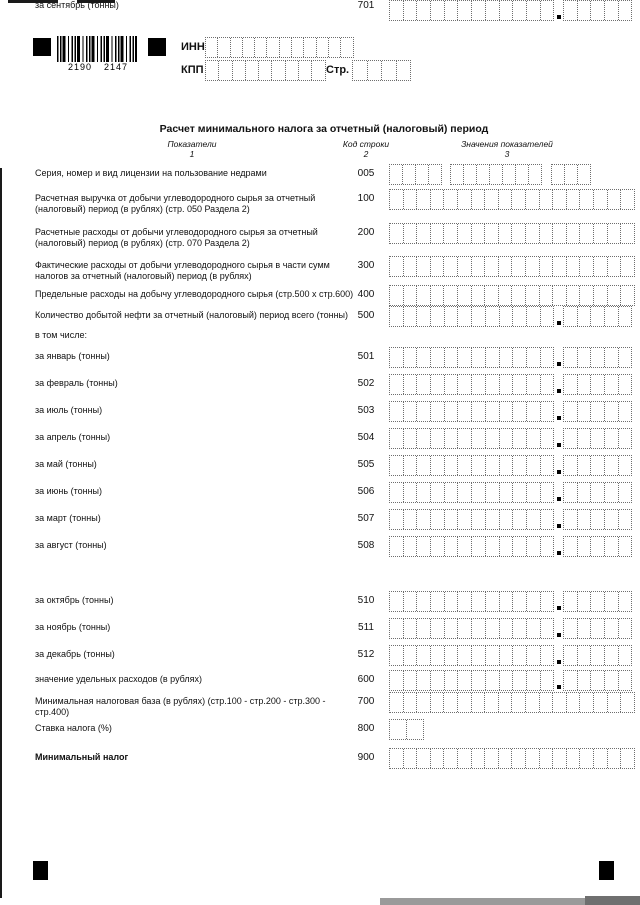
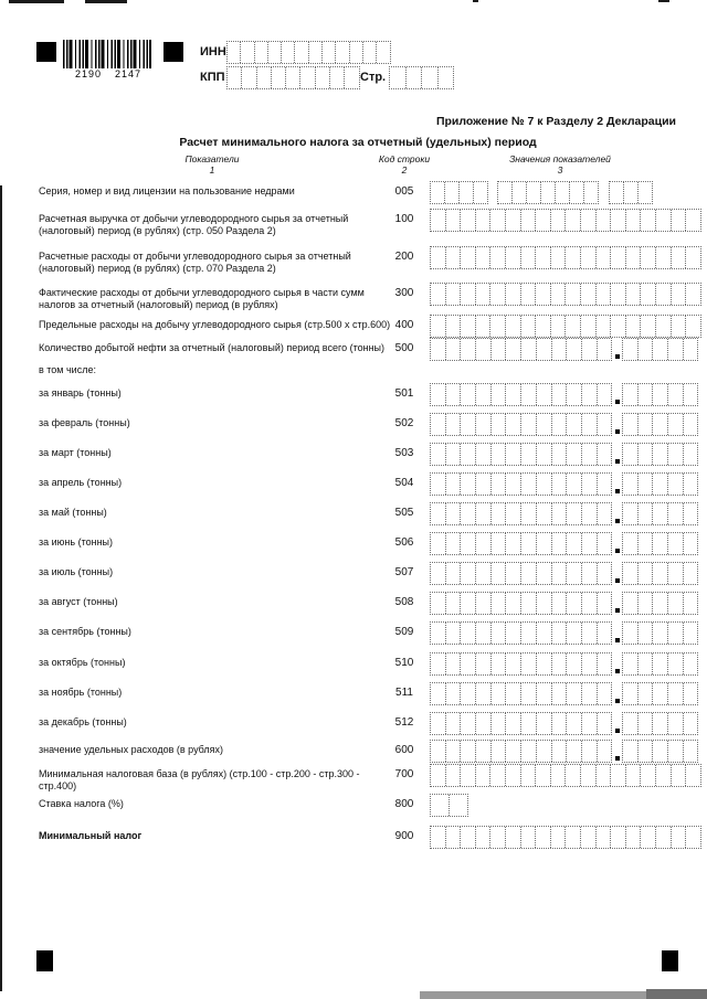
  2190
  2147
  ИНН
  КПП
  Стр.
+ Приложение № 7 к Разделу 2 Декларации
- Расчет минимального налога за отчетный (налоговый) период
+ Расчет минимального налога за отчетный (удельных) период
  Показатели
  1
  Код строки
  2
  Значения показателей
  3
  Серия, номер и вид лицензии на пользование недрами
  005
  Расчетная выручка от добычи углеводородного сырья за отчетный (налоговый) период (в рублях) (стр. 050 Раздела 2)
  100
  Расчетные расходы от добычи углеводородного сырья за отчетный (налоговый) период (в рублях) (стр. 070 Раздела 2)
  200
  Фактические расходы от добычи углеводородного сырья в части сумм налогов за отчетный (налоговый) период (в рублях)
  300
  Предельные расходы на добычу углеводородного сырья (стр.500 х стр.600)
  400
  Количество добытой нефти за отчетный (налоговый) период всего (тонны)
  500
  в том числе:
  за январь (тонны)
  501
  за февраль (тонны)
  502
- за июль (тонны)
+ за март (тонны)
  503
  за апрель (тонны)
  504
  за май (тонны)
  505
  за июнь (тонны)
  506
- за март (тонны)
+ за июль (тонны)
  507
  за август (тонны)
  508
  за сентябрь (тонны)
- 701
+ 509
  за октябрь (тонны)
  510
  за ноябрь (тонны)
  511
  за декабрь (тонны)
  512
  значение удельных расходов (в рублях)
  600
  Минимальная налоговая база (в рублях) (стр.100 - стр.200 - стр.300 - стр.400)
  700
  Ставка налога (%)
  800
  Минимальный налог
  900
